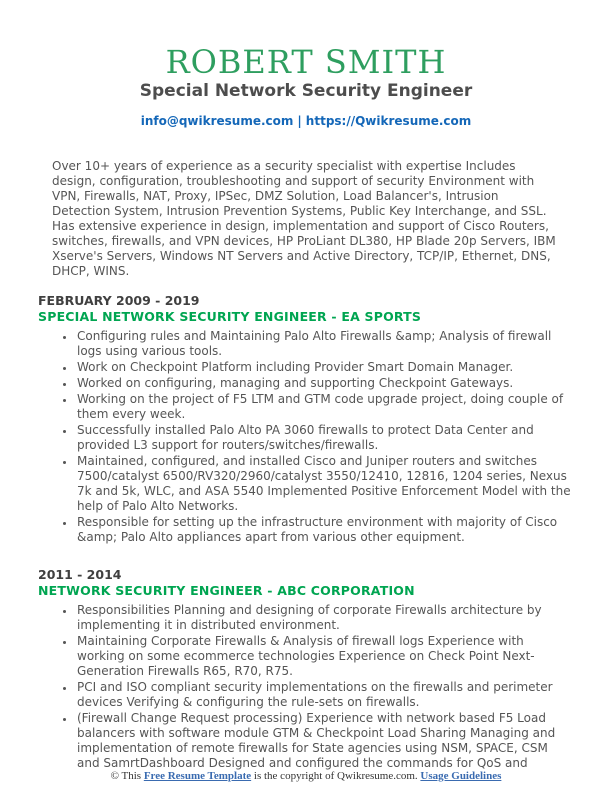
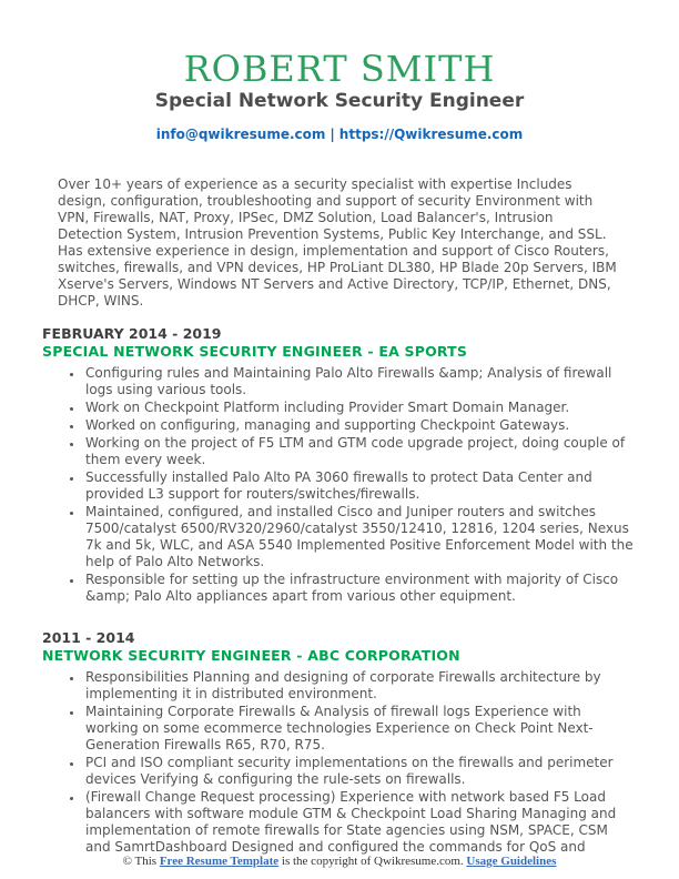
  ROBERT SMITH
  Special Network Security Engineer
  info@qwikresume.com | https://Qwikresume.com
  Over 10+ years of experience as a security specialist with expertise Includes design, configuration, troubleshooting and support of security Environment with VPN, Firewalls, NAT, Proxy, IPSec, DMZ Solution, Load Balancer's, Intrusion Detection System, Intrusion Prevention Systems, Public Key Interchange, and SSL. Has extensive experience in design, implementation and support of Cisco Routers, switches, firewalls, and VPN devices, HP ProLiant DL380, HP Blade 20p Servers, IBM Xserve's Servers, Windows NT Servers and Active Directory, TCP/IP, Ethernet, DNS, DHCP, WINS.
- FEBRUARY 2009 - 2019
+ FEBRUARY 2014 - 2019
  SPECIAL NETWORK SECURITY ENGINEER - EA SPORTS
  Configuring rules and Maintaining Palo Alto Firewalls &amp; Analysis of firewall logs using various tools.
  Work on Checkpoint Platform including Provider Smart Domain Manager.
  Worked on configuring, managing and supporting Checkpoint Gateways.
  Working on the project of F5 LTM and GTM code upgrade project, doing couple of them every week.
  Successfully installed Palo Alto PA 3060 firewalls to protect Data Center and provided L3 support for routers/switches/firewalls.
  Maintained, configured, and installed Cisco and Juniper routers and switches 7500/catalyst 6500/RV320/2960/catalyst 3550/12410, 12816, 1204 series, Nexus 7k and 5k, WLC, and ASA 5540 Implemented Positive Enforcement Model with the help of Palo Alto Networks.
  Responsible for setting up the infrastructure environment with majority of Cisco &amp; Palo Alto appliances apart from various other equipment.
  2011 - 2014
  NETWORK SECURITY ENGINEER - ABC CORPORATION
  Responsibilities Planning and designing of corporate Firewalls architecture by implementing it in distributed environment.
  Maintaining Corporate Firewalls & Analysis of firewall logs Experience with working on some ecommerce technologies Experience on Check Point Next-Generation Firewalls R65, R70, R75.
  PCI and ISO compliant security implementations on the firewalls and perimeter devices Verifying & configuring the rule-sets on firewalls.
  (Firewall Change Request processing) Experience with network based F5 Load balancers with software module GTM & Checkpoint Load Sharing Managing and implementation of remote firewalls for State agencies using NSM, SPACE, CSM and SamrtDashboard Designed and configured the commands for QoS and
  © This Free Resume Template is the copyright of Qwikresume.com. Usage Guidelines
